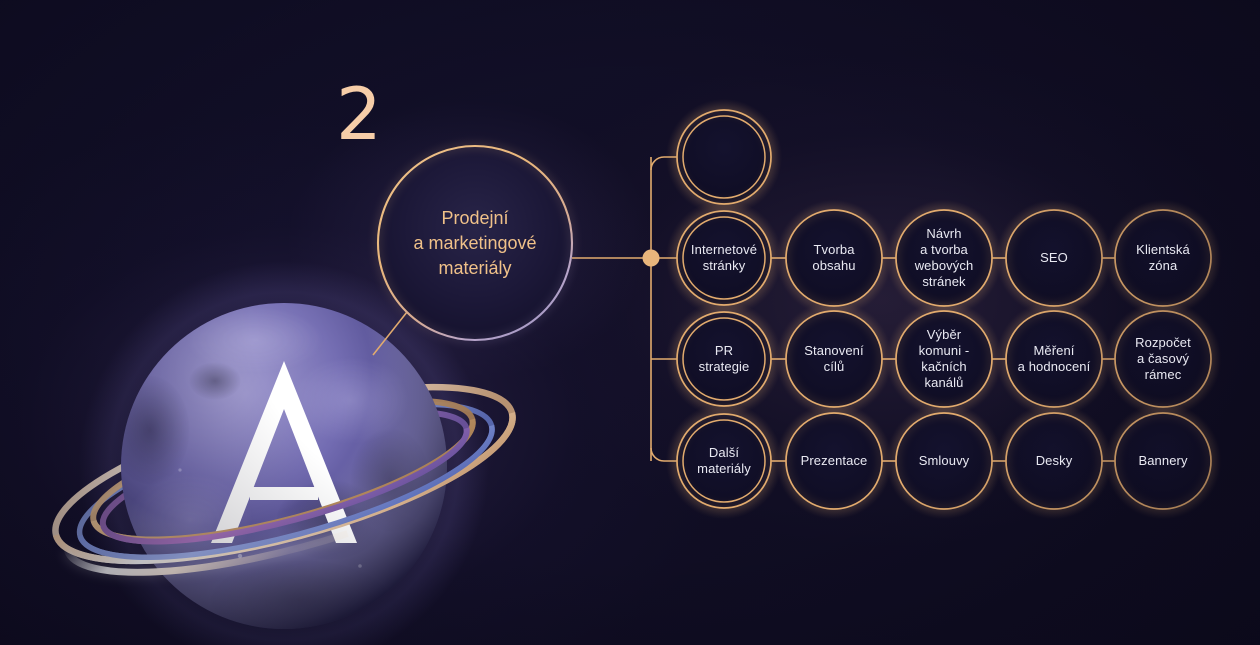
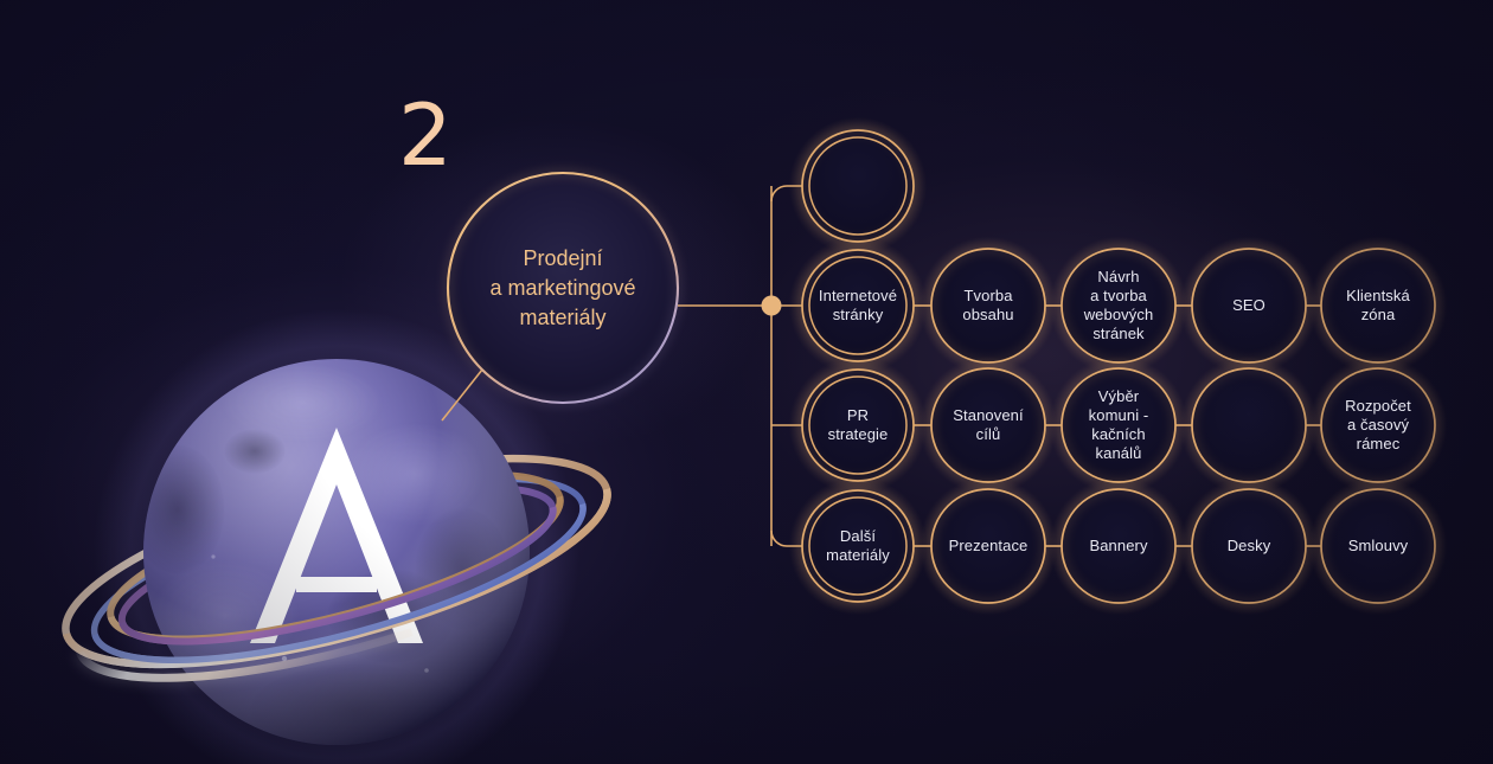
  2
  Prodejní
  a marketingové
  materiály
  Internetové
  stránky
  Tvorba
  obsahu
  Návrh
  a tvorba
  webových
  stránek
  SEO
  Klientská
  zóna
  PR
  strategie
  Stanovení
  cílů
  Výběr
  komuni -
  kačních
  kanálů
- Měření
- a hodnocení
  Rozpočet
  a časový
  rámec
  Další
  materiály
  Prezentace
- Smlouvy
+ Bannery
  Desky
- Bannery
+ Smlouvy
